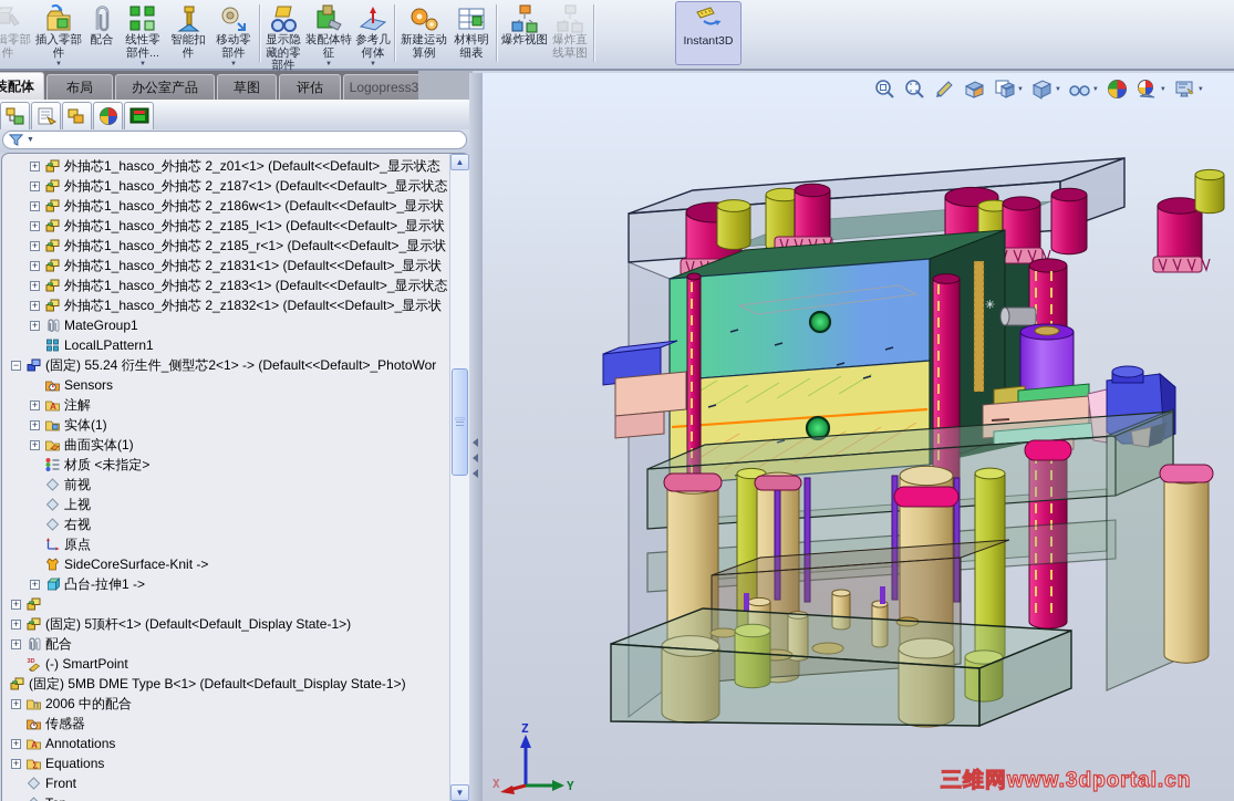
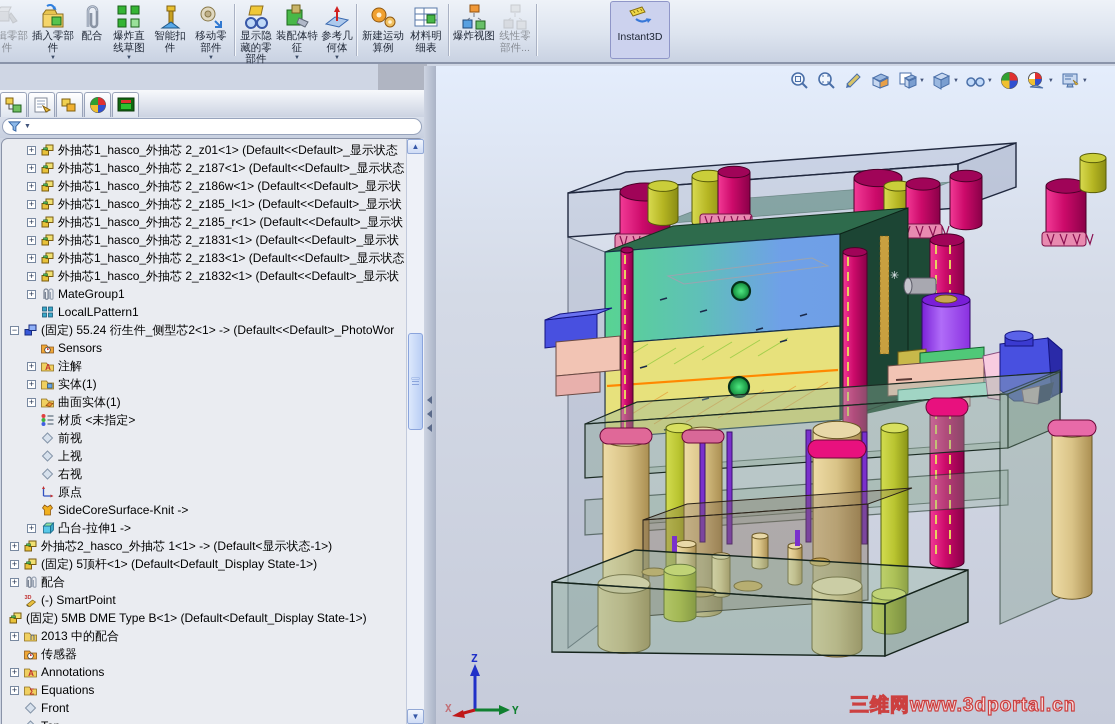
  辑零部件
  插入零部件
  配合
- 线性零部件...
+ 爆炸直线草图
  智能扣件
  移动零部件
  显示隐藏的零部件
  装配体特征
  参考几何体
  新建运动算例
  材料明细表
  爆炸视图
- 爆炸直线草图
+ 线性零部件...
  Instant3D
- 装配体
- 布局
- 办公室产品
- 草图
- 评估
- Logopress3
  +
  外抽芯1_hasco_外抽芯 2_z01<1> (Default<<Default>_显示状态
  +
  外抽芯1_hasco_外抽芯 2_z187<1> (Default<<Default>_显示状态
  +
  外抽芯1_hasco_外抽芯 2_z186w<1> (Default<<Default>_显示状
  +
  外抽芯1_hasco_外抽芯 2_z185_l<1> (Default<<Default>_显示状
  +
  外抽芯1_hasco_外抽芯 2_z185_r<1> (Default<<Default>_显示状
  +
  外抽芯1_hasco_外抽芯 2_z1831<1> (Default<<Default>_显示状
  +
  外抽芯1_hasco_外抽芯 2_z183<1> (Default<<Default>_显示状态
  +
  外抽芯1_hasco_外抽芯 2_z1832<1> (Default<<Default>_显示状
  +
  MateGroup1
  LocalLPattern1
  −
  (固定) 55.24 衍生件_侧型芯2<1> -> (Default<<Default>_PhotoWor
  Sensors
  +
  A
  注解
  +
  实体(1)
  +
  曲面实体(1)
  材质 <未指定>
  前视
  上视
  右视
  原点
  SideCoreSurface-Knit ->
  +
  凸台-拉伸1 ->
  +
+ 外抽芯2_hasco_外抽芯 1<1> -> (Default<显示状态-1>)
  +
  (固定) 5顶杆<1> (Default<Default_Display State-1>)
  +
  配合
  (-) SmartPoint
  (固定) 5MB DME Type B<1> (Default<Default_Display State-1>)
  +
- 2006 中的配合
+ 2013 中的配合
  传感器
  +
  A
  Annotations
  +
  Σ
  Equations
  Front
  ▲
  ▼
  ✳
  三维网www.3dportal.cn
  Z
  Y
  X
